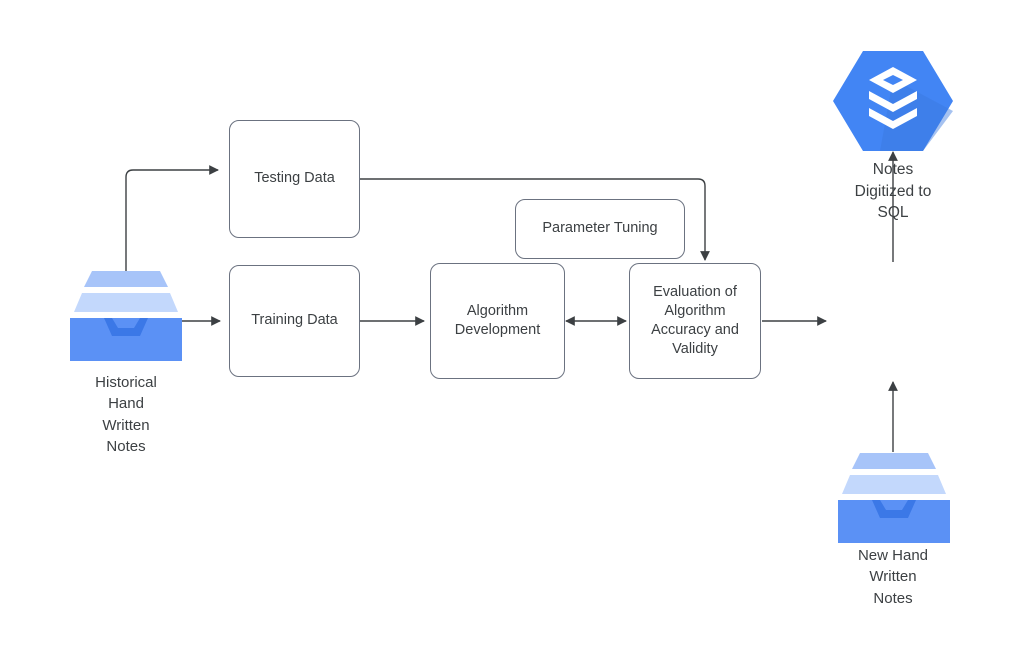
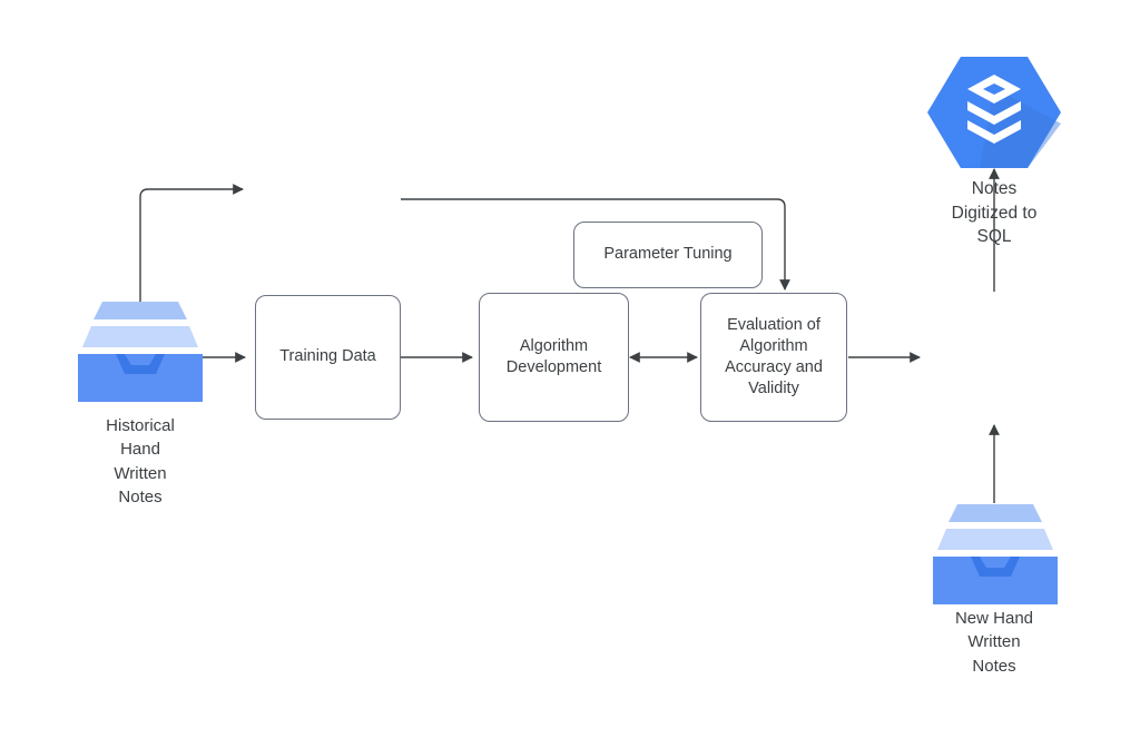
- Testing Data
  Parameter Tuning
  Training Data
  Algorithm
  Development
  Evaluation of
  Algorithm
  Accuracy and
  Validity
  Historical
  Hand
  Written
  Notes
  New Hand
  Written
  Notes
  Notes
  Digitized to
  SQL
